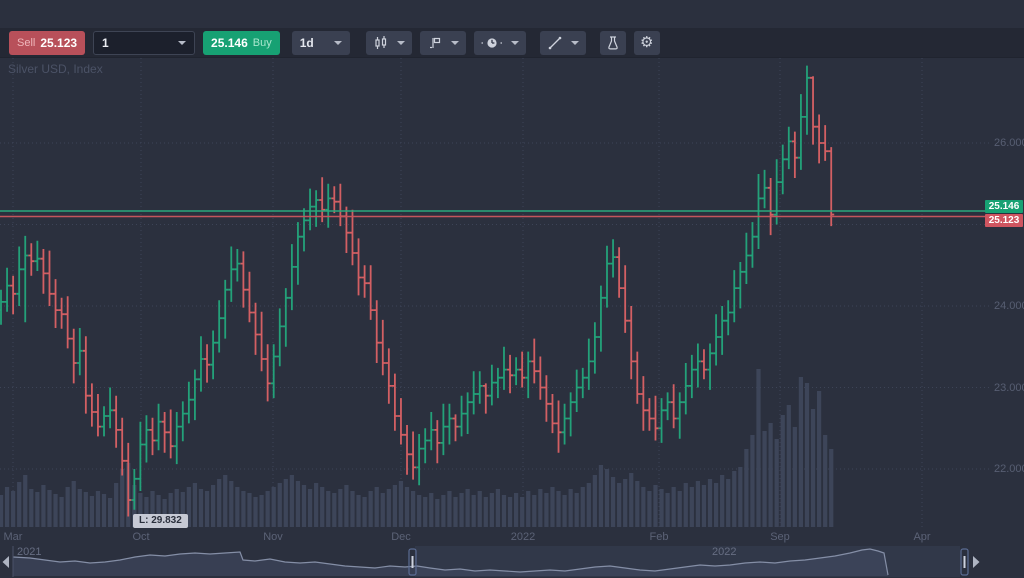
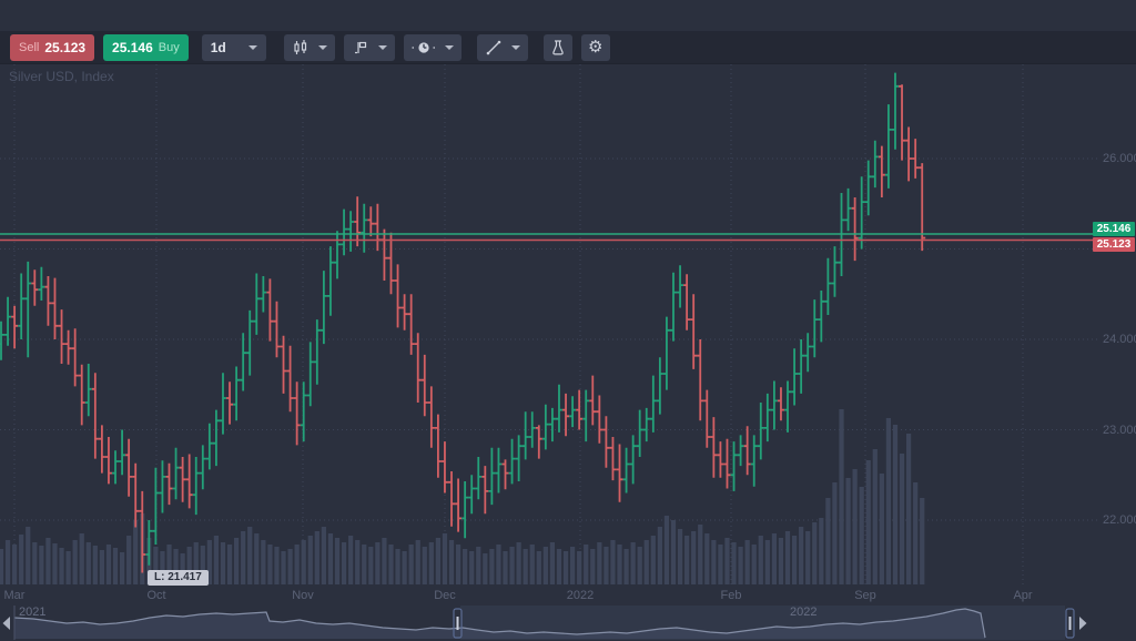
  Sell
  25.123
- 1
  25.146
  Buy
  1d
  ⚙
  Silver USD, Index
  25.146
  25.123
- L: 29.832
+ L: 21.417
  26.00
  24.00
  23.00
  22.00
  Mar
  Oct
  Nov
  Dec
  2022
  Feb
  Sep
  Apr
  2021
  2022
